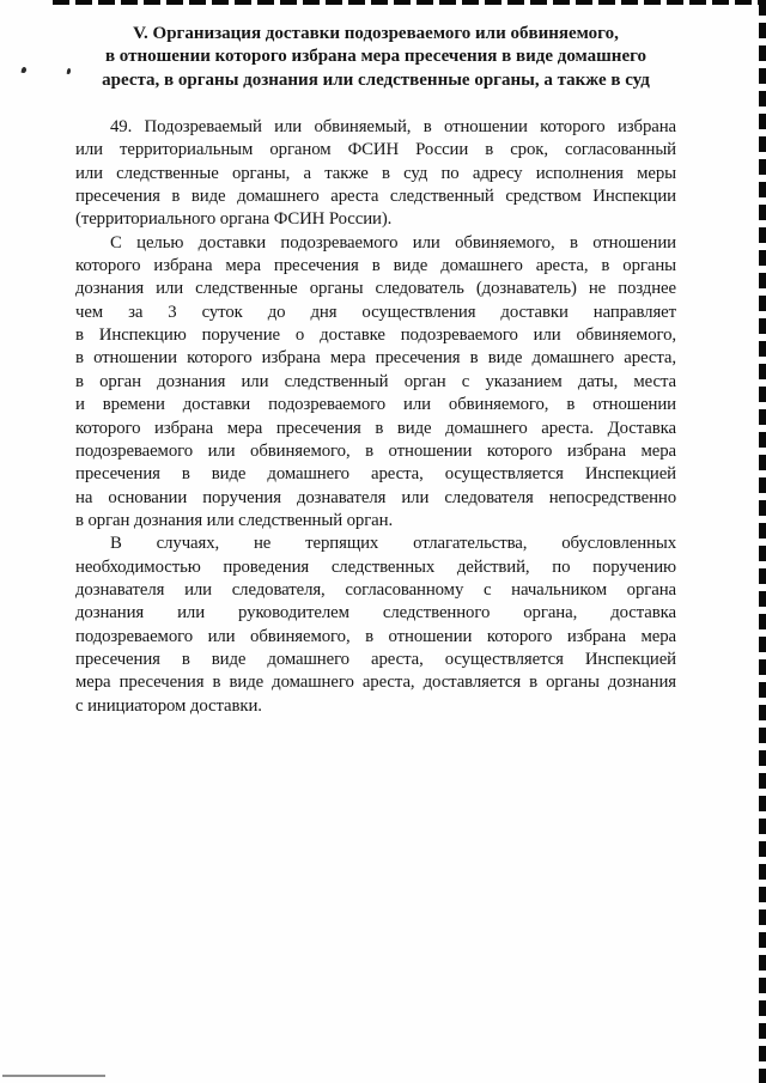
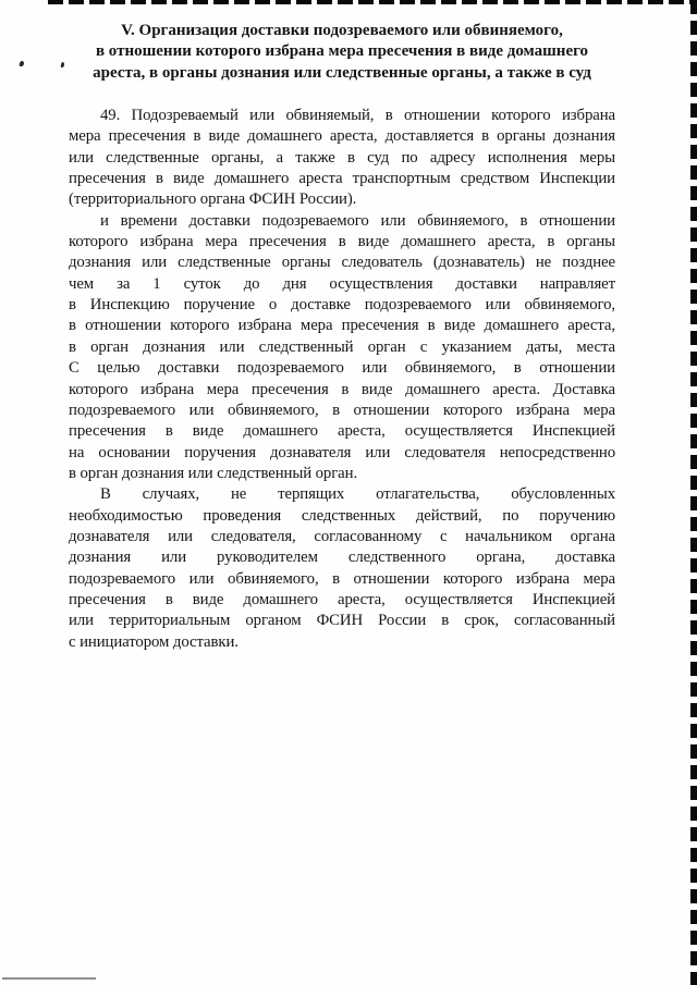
  V. Организация доставки подозреваемого или обвиняемого,
  в отношении которого избрана мера пресечения в виде домашнего
  ареста, в органы дознания или следственные органы, а также в суд
  49. Подозреваемый или обвиняемый, в отношении которого избрана
- или территориальным органом ФСИН России в срок, согласованный
+ мера пресечения в виде домашнего ареста, доставляется в органы дознания
  или следственные органы, а также в суд по адресу исполнения меры
- пресечения в виде домашнего ареста следственный средством Инспекции
+ пресечения в виде домашнего ареста транспортным средством Инспекции
  (территориального органа ФСИН России).
- С целью доставки подозреваемого или обвиняемого, в отношении
+ и времени доставки подозреваемого или обвиняемого, в отношении
  которого избрана мера пресечения в виде домашнего ареста, в органы
  дознания или следственные органы следователь (дознаватель) не позднее
- чем за 3 суток до дня осуществления доставки направляет
+ чем за 1 суток до дня осуществления доставки направляет
  в Инспекцию поручение о доставке подозреваемого или обвиняемого,
  в отношении которого избрана мера пресечения в виде домашнего ареста,
  в орган дознания или следственный орган с указанием даты, места
- и времени доставки подозреваемого или обвиняемого, в отношении
+ С целью доставки подозреваемого или обвиняемого, в отношении
  которого избрана мера пресечения в виде домашнего ареста. Доставка
  подозреваемого или обвиняемого, в отношении которого избрана мера
  пресечения в виде домашнего ареста, осуществляется Инспекцией
  на основании поручения дознавателя или следователя непосредственно
  в орган дознания или следственный орган.
  В случаях, не терпящих отлагательства, обусловленных
  необходимостью проведения следственных действий, по поручению
  дознавателя или следователя, согласованному с начальником органа
  дознания или руководителем следственного органа, доставка
  подозреваемого или обвиняемого, в отношении которого избрана мера
  пресечения в виде домашнего ареста, осуществляется Инспекцией
- мера пресечения в виде домашнего ареста, доставляется в органы дознания
+ или территориальным органом ФСИН России в срок, согласованный
  с инициатором доставки.
